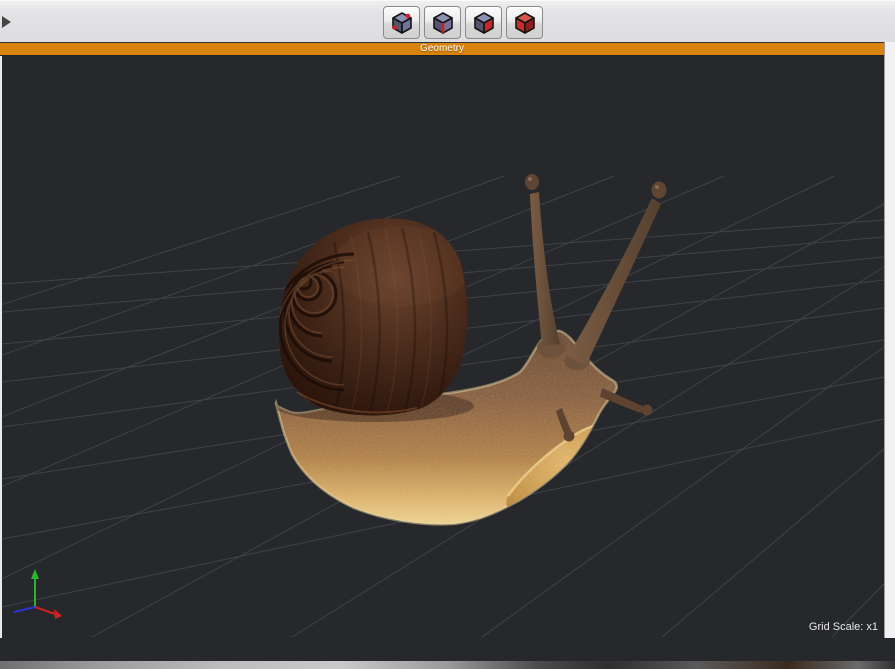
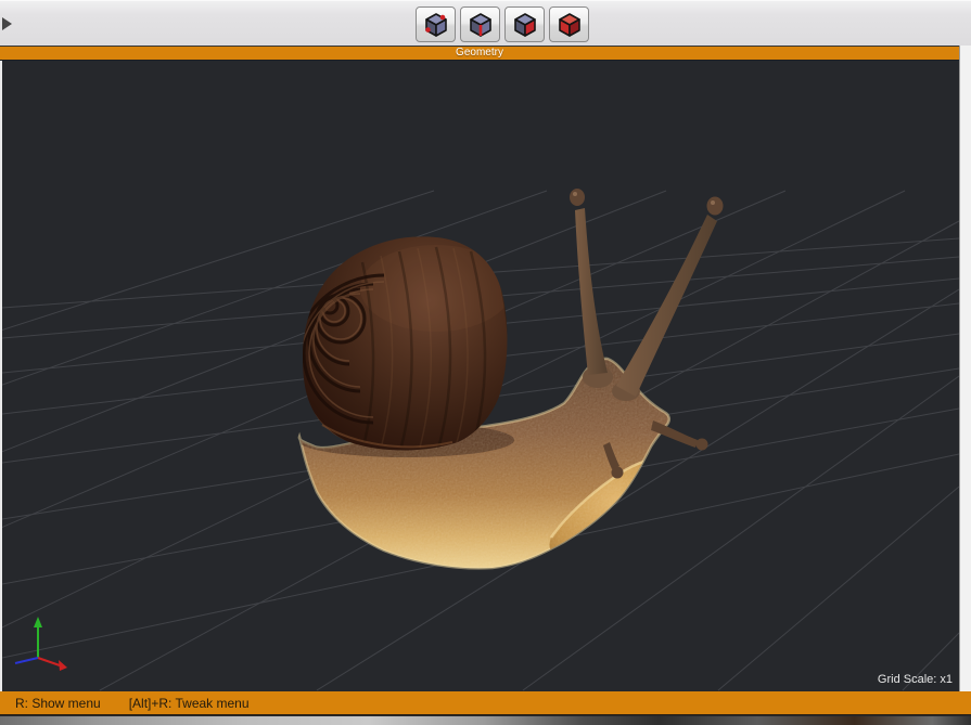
  Geometry
  Grid Scale: x1
+ R: Show menu
+ [Alt]+R: Tweak menu
